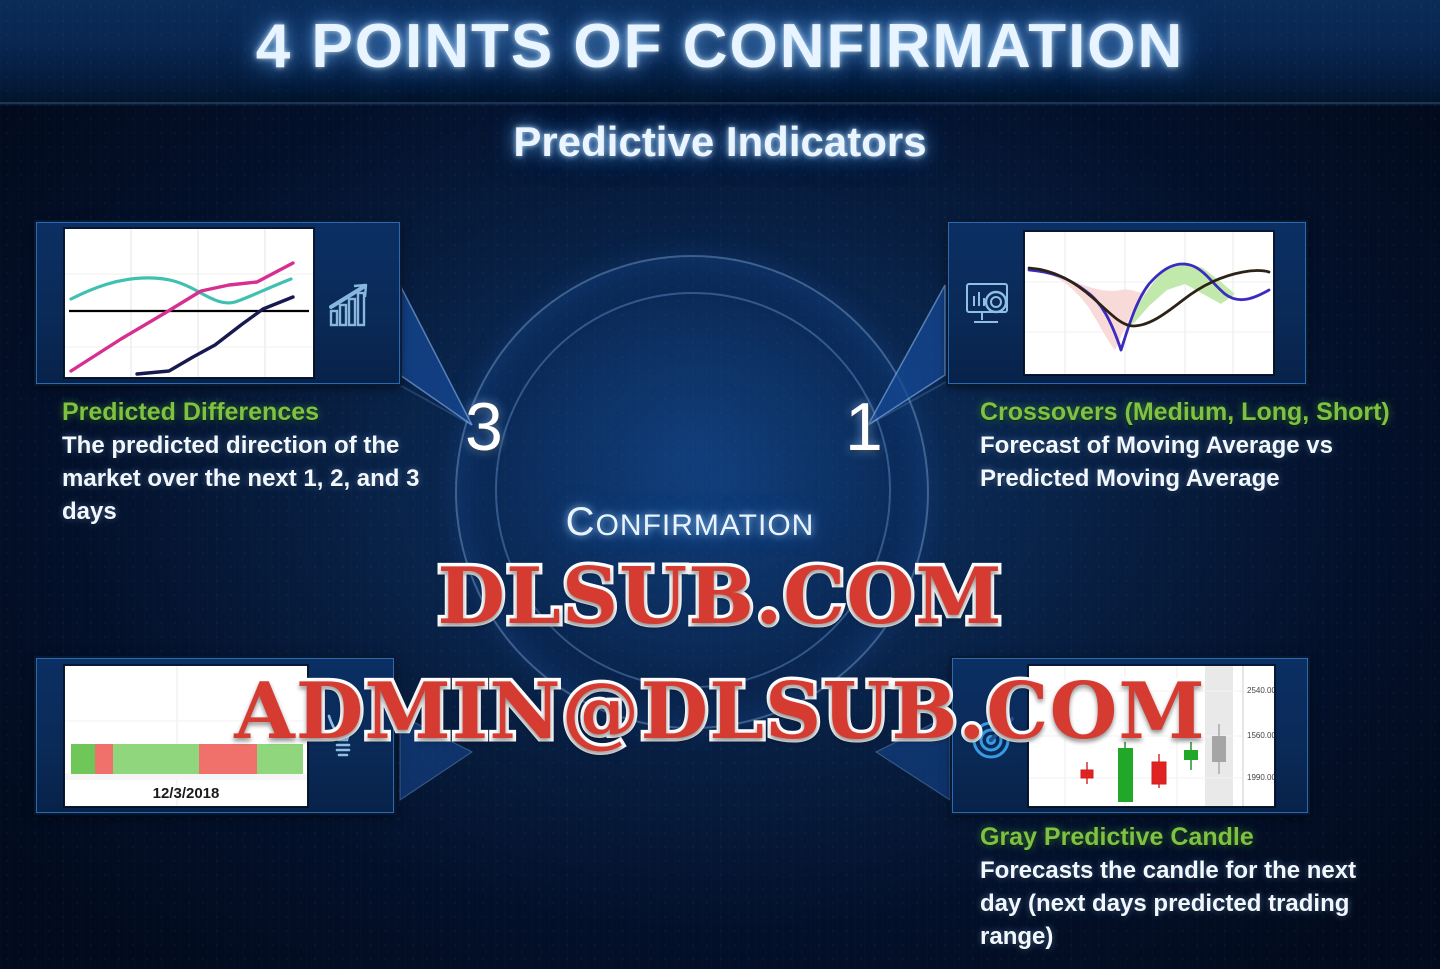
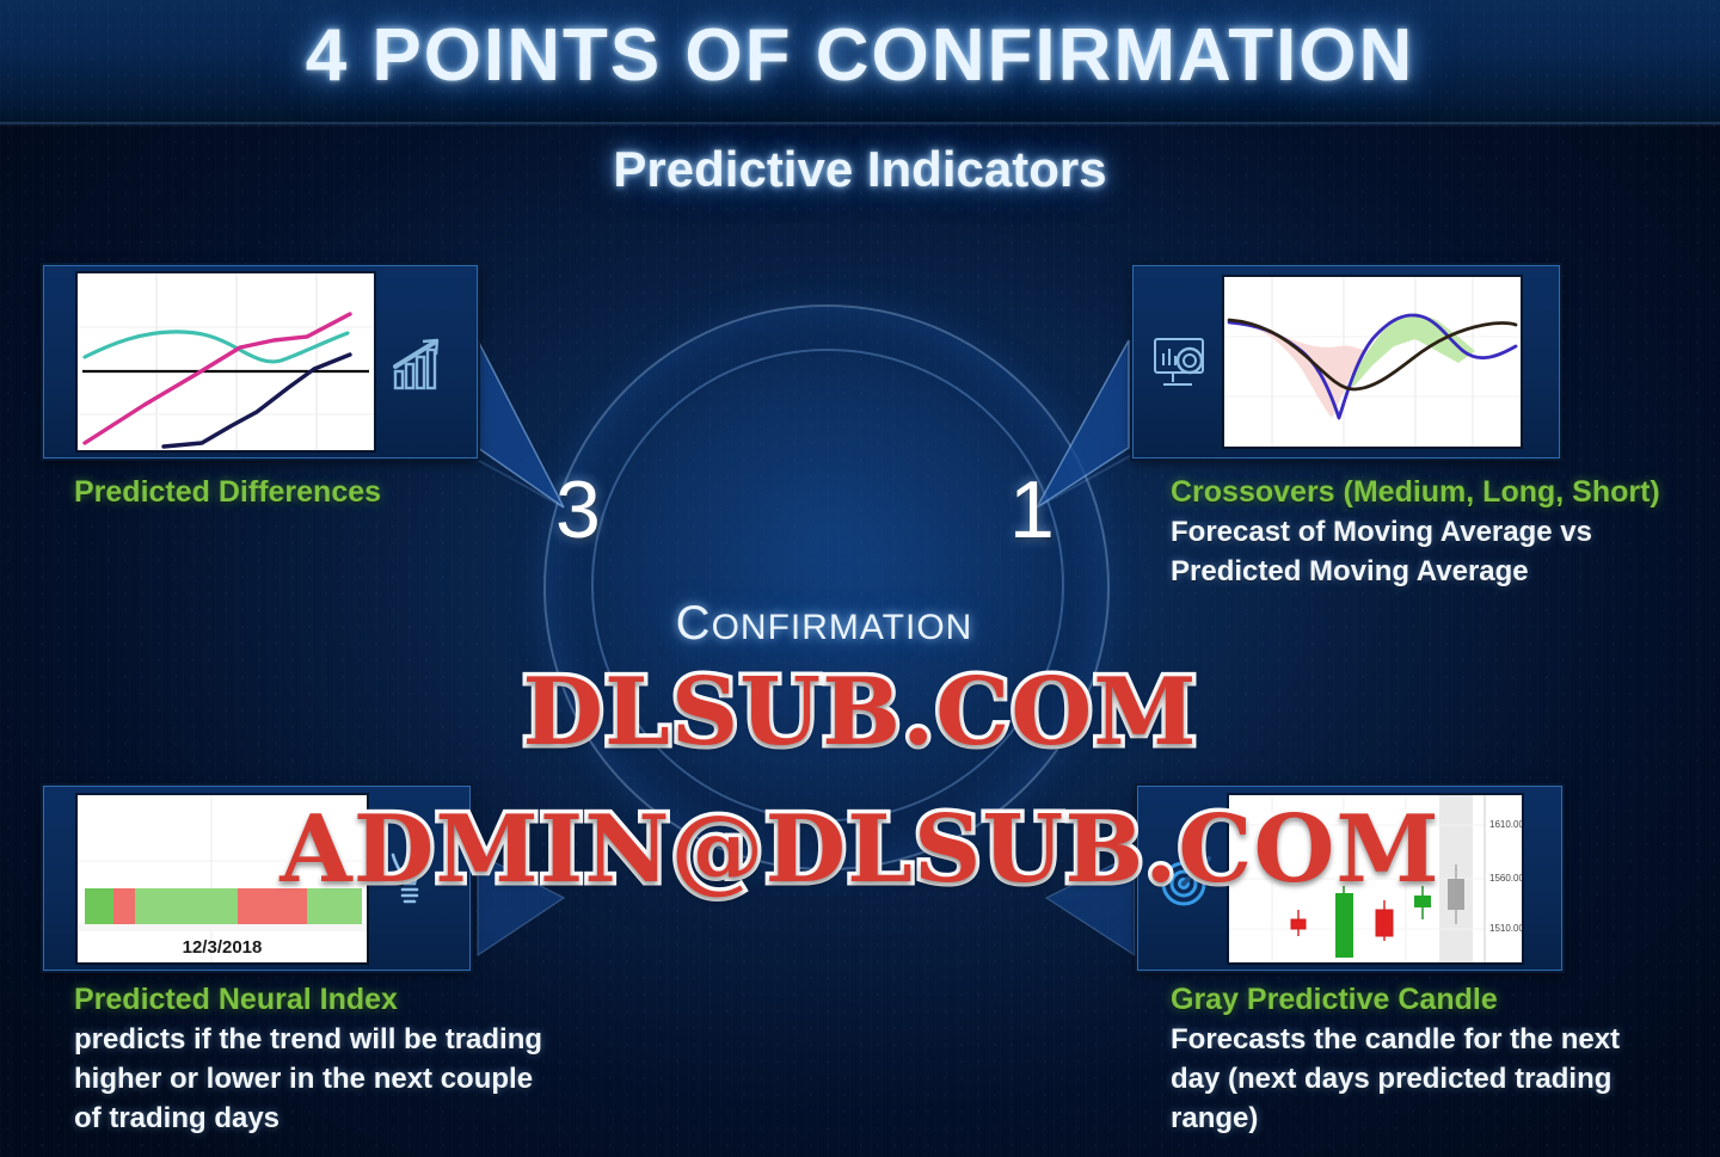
  4 POINTS OF CONFIRMATION
  Predictive Indicators
  CONFIRMATION
  3
  1
  Predicted Differences
- The predicted direction of the market over the next 1, 2, and 3 days
  Crossovers (Medium, Long, Short)
  Forecast of Moving Average vs Predicted Moving Average
  12/3/2018
+ Predicted Neural Index
+ predicts if the trend will be trading higher or lower in the next couple of trading days
- 2540.00
+ 1610.00
  1560.00
- 1990.00
+ 1510.00
  Gray Predictive Candle
  Forecasts the candle for the next day (next days predicted trading range)
  DLSUB.COM
  ADMIN@DLSUB.COM
